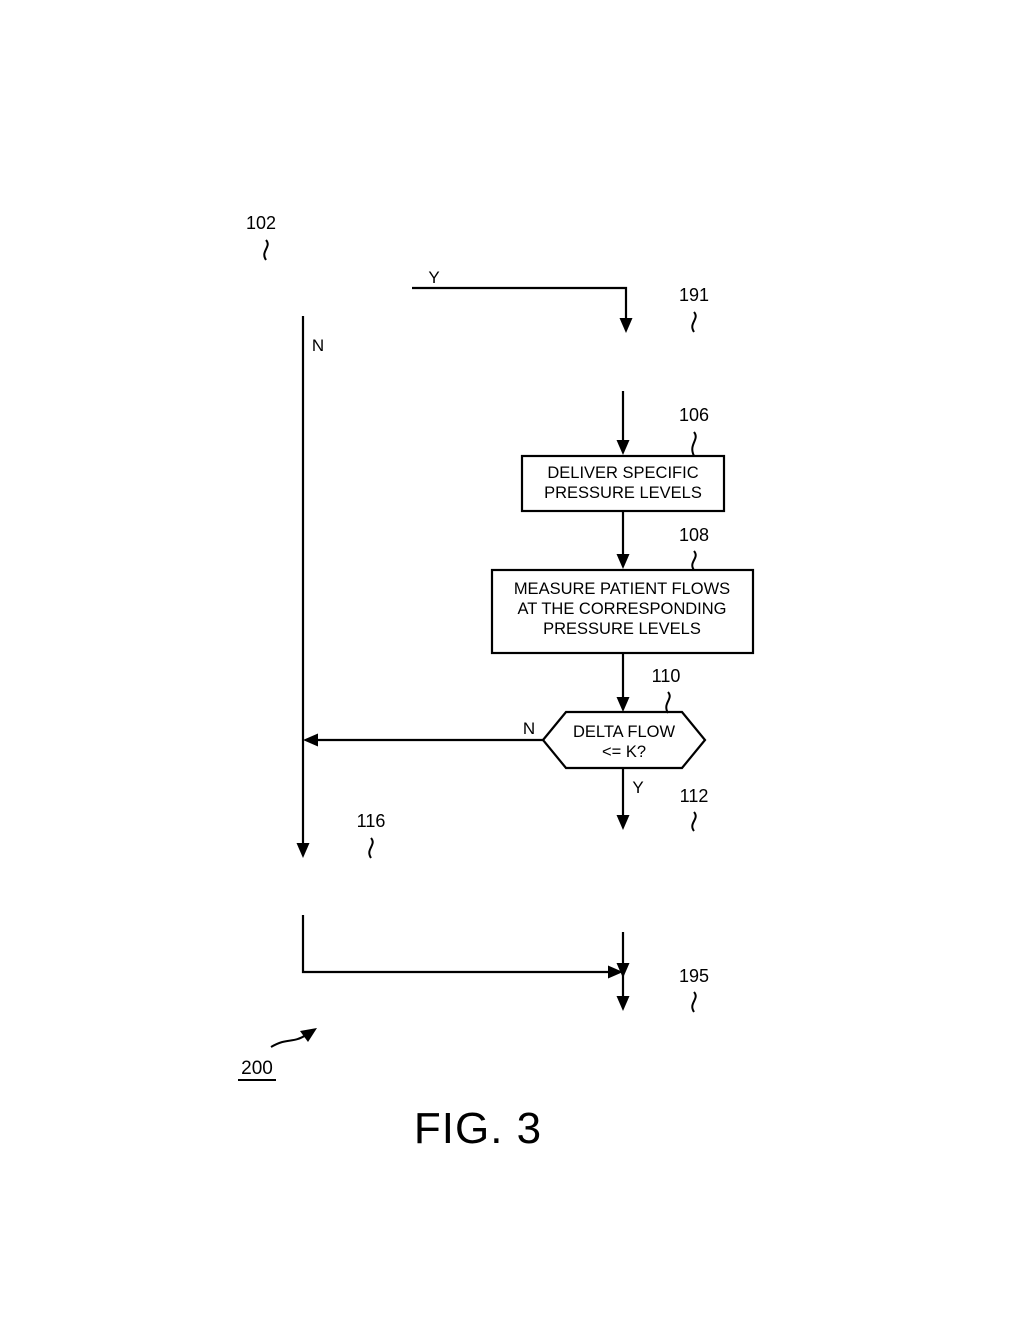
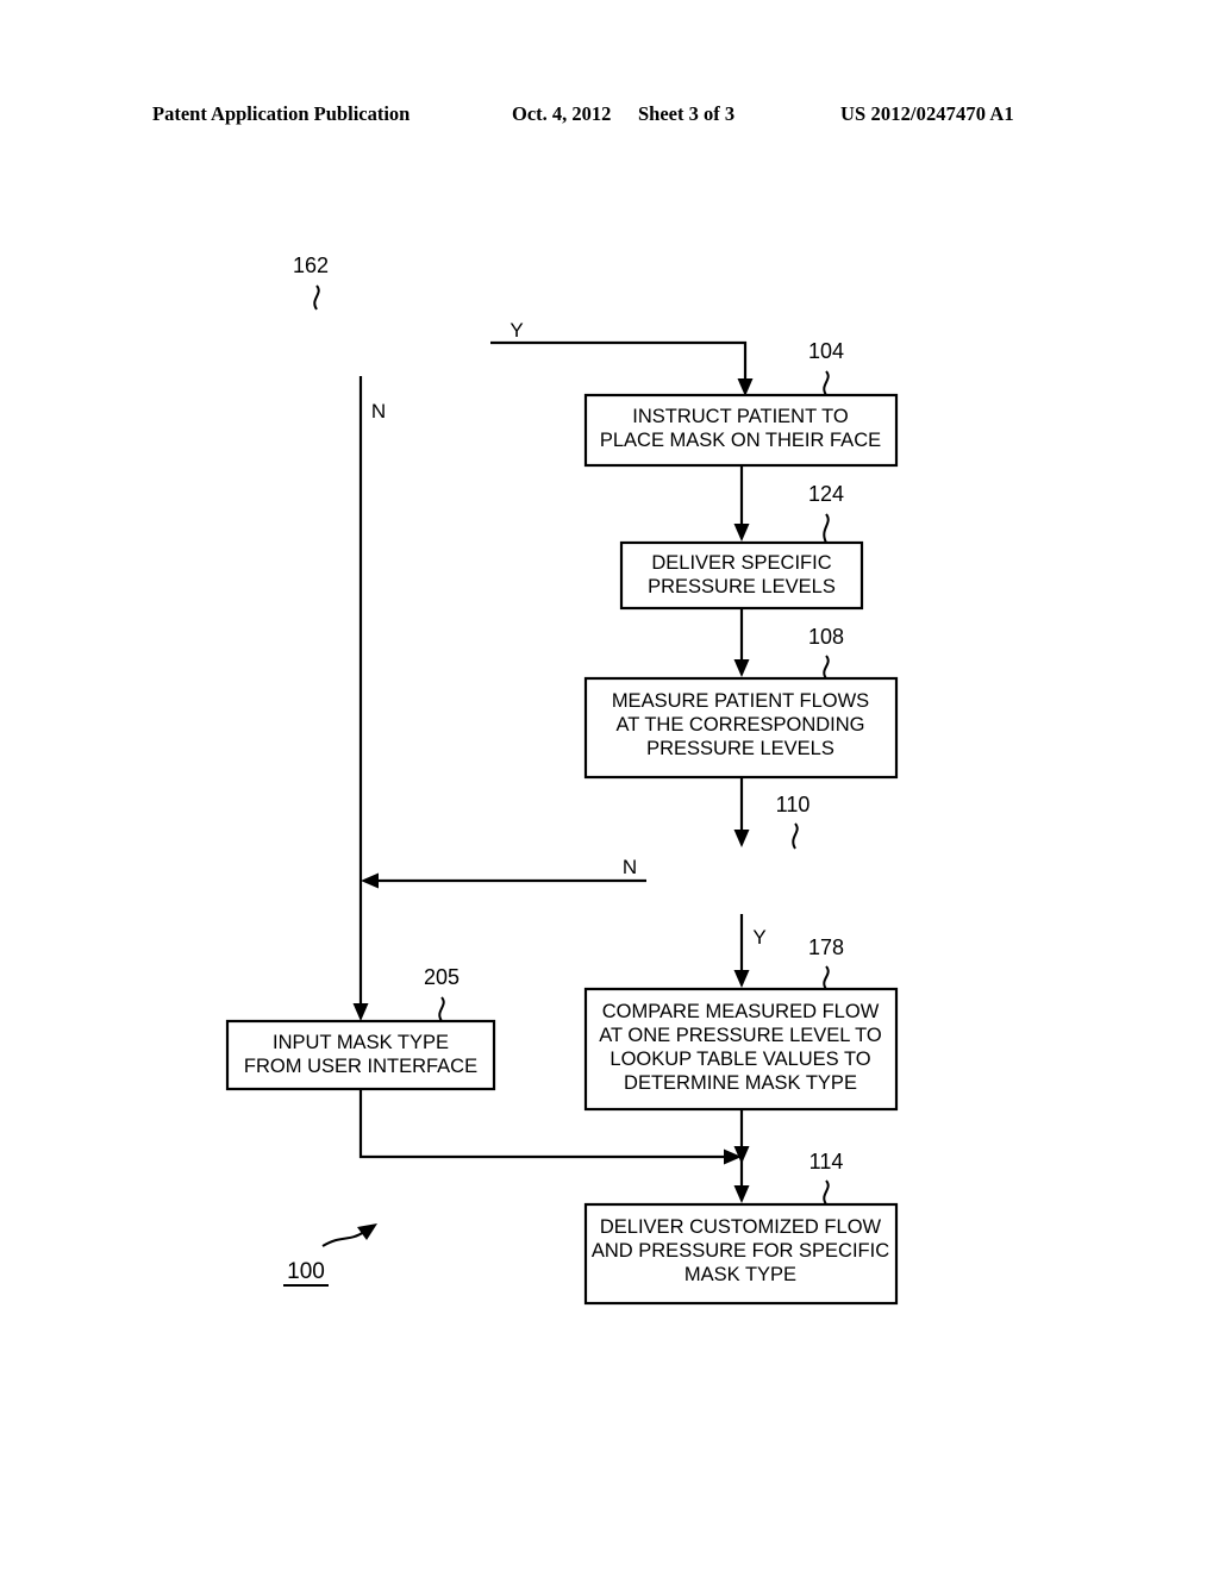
+ Patent Application Publication
+ Oct. 4, 2012
+ Sheet 3 of 3
+ US 2012/0247470 A1
- 102
+ 162
+ INSTRUCT PATIENT TO
+ PLACE MASK ON THEIR FACE
- 191
+ 104
  DELIVER SPECIFIC
  PRESSURE LEVELS
- 106
+ 124
  MEASURE PATIENT FLOWS
  AT THE CORRESPONDING
  PRESSURE LEVELS
  108
- DELTA FLOW
- <= K?
  110
+ COMPARE MEASURED FLOW
+ AT ONE PRESSURE LEVEL TO
+ LOOKUP TABLE VALUES TO
+ DETERMINE MASK TYPE
- 112
+ 178
+ DELIVER CUSTOMIZED FLOW
+ AND PRESSURE FOR SPECIFIC
+ MASK TYPE
- 195
+ 114
+ INPUT MASK TYPE
+ FROM USER INTERFACE
- 116
+ 205
  Y
  N
  N
  Y
- 200
+ 100
- FIG. 3
